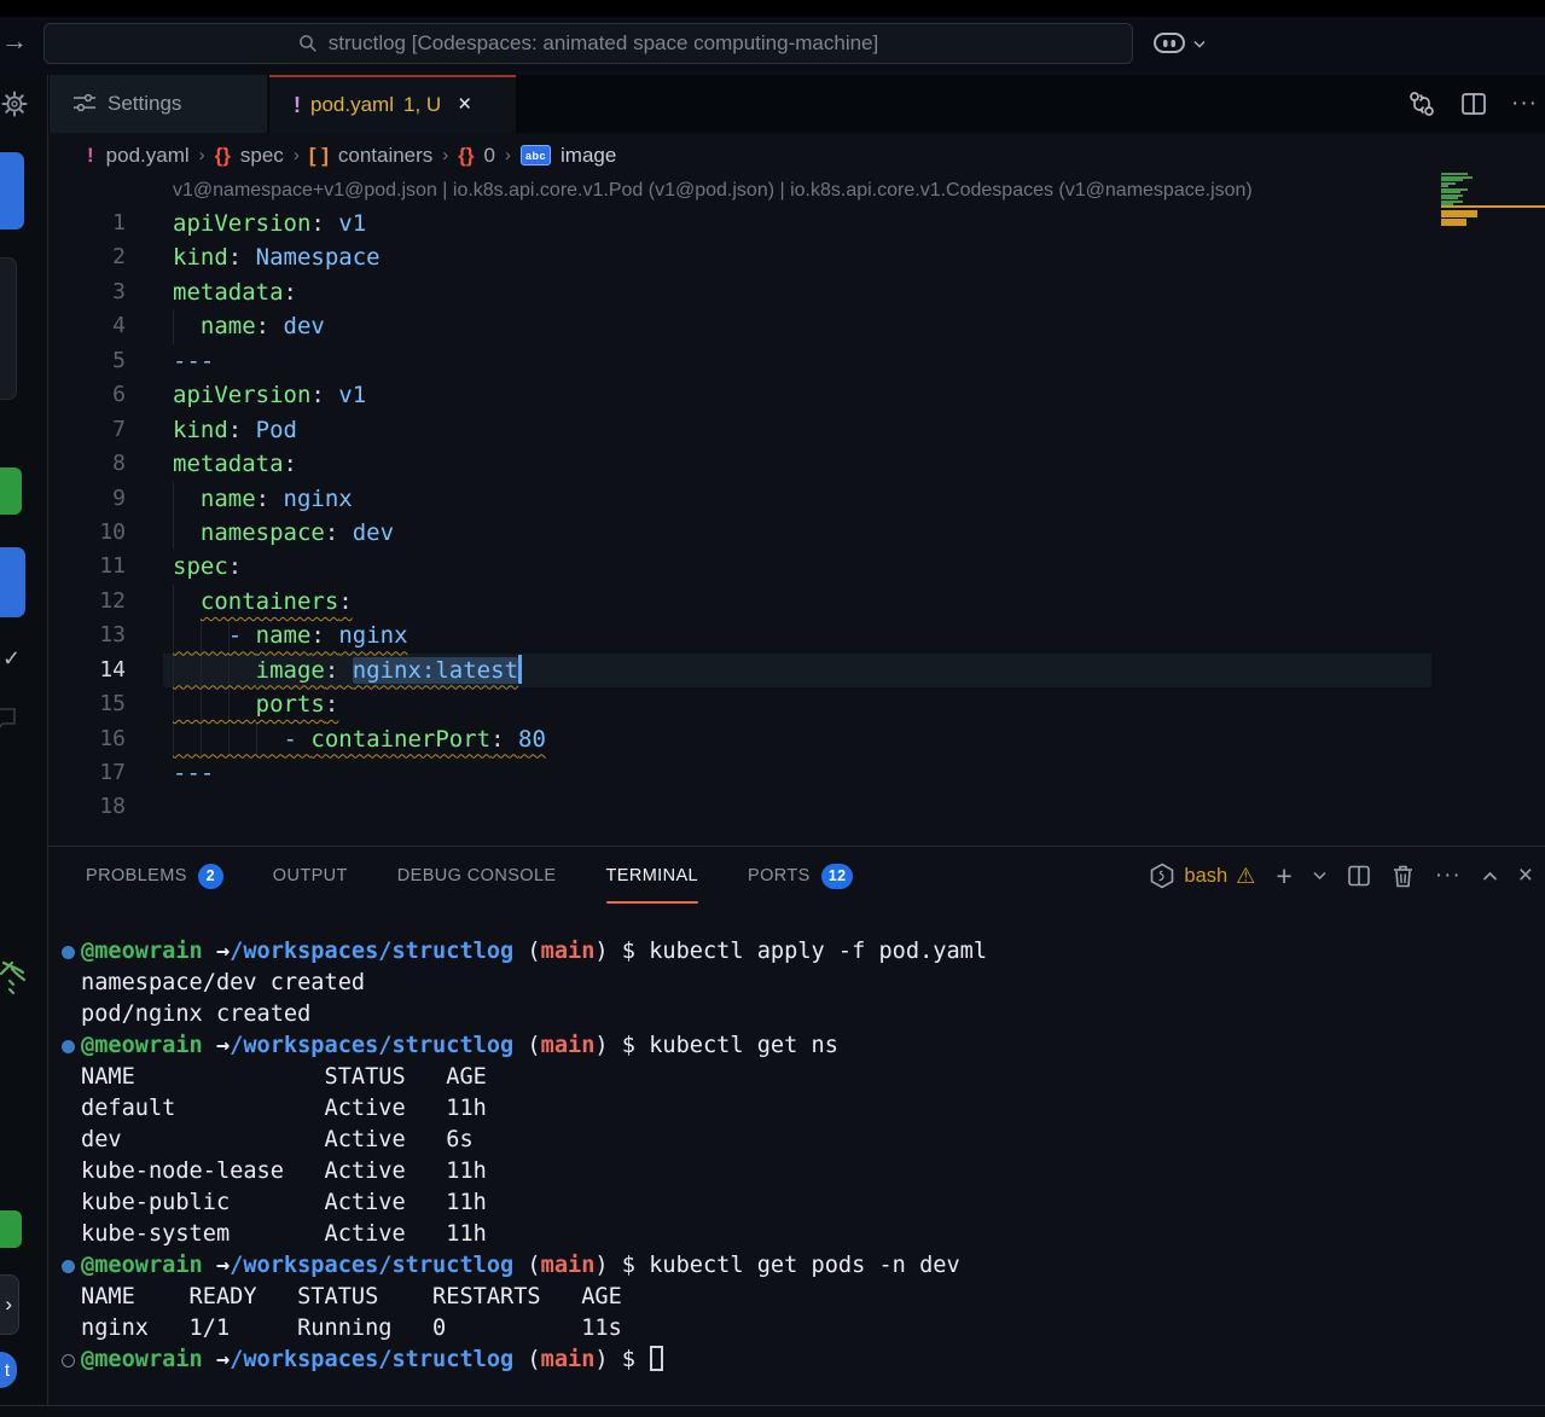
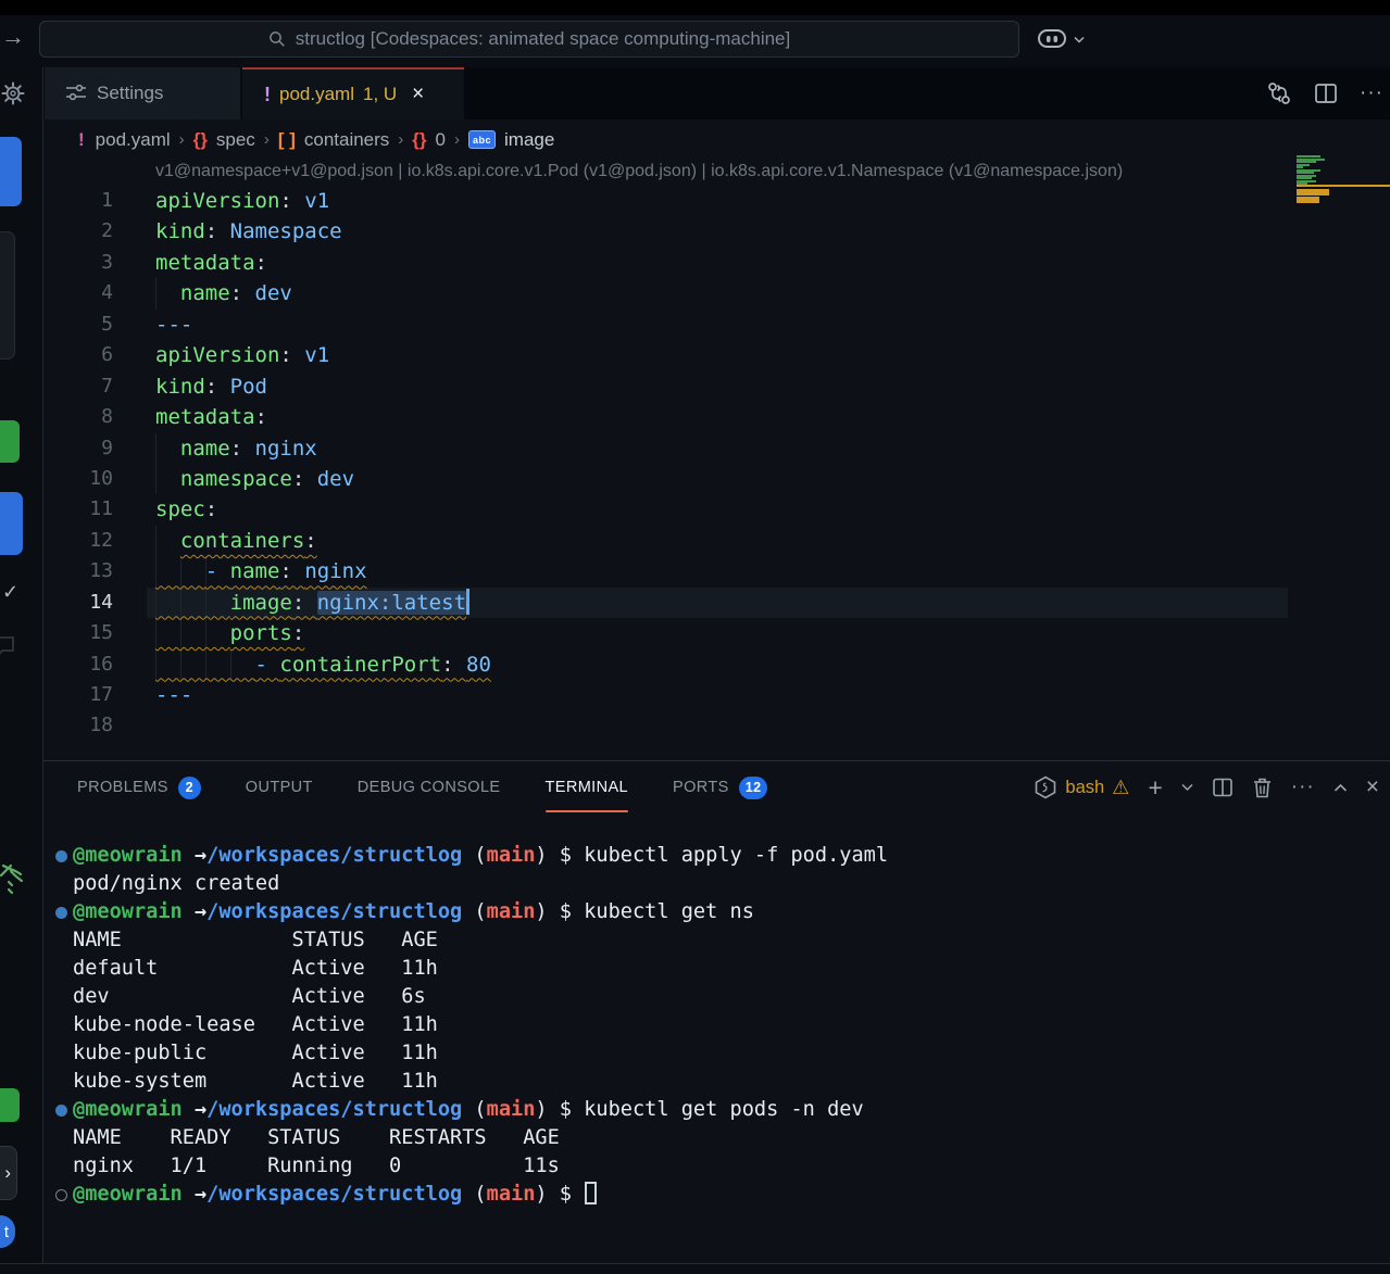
  →
  structlog [Codespaces: animated space computing-machine]
  ✓
  ›
  t
  Settings
  !
  pod.yaml
  1, U
  ×
  ···
  !
  pod.yaml
  ›
  {}
  spec
  ›
  [ ]
  containers
  ›
  {}
  0
  ›
  abc
  image
- v1@namespace+v1@pod.json | io.k8s.api.core.v1.Pod (v1@pod.json) | io.k8s.api.core.v1.Codespaces (v1@namespace.json)
+ v1@namespace+v1@pod.json | io.k8s.api.core.v1.Pod (v1@pod.json) | io.k8s.api.core.v1.Namespace (v1@namespace.json)
  1
  apiVersion: v1
  2
  kind: Namespace
  3
  metadata:
  4
  name: dev
  5
  ---
  6
  apiVersion: v1
  7
  kind: Pod
  8
  metadata:
  9
  name: nginx
  10
  namespace: dev
  11
  spec:
  12
  containers:
  13
  - name: nginx
  14
  image: nginx:latest
  15
  ports:
  16
  - containerPort: 80
  17
  ---
  18
  PROBLEMS
  2
  OUTPUT
  DEBUG CONSOLE
  TERMINAL
  PORTS
  12
  bash
  ⚠
  +
  ···
  ×
  @meowrain →/workspaces/structlog (main) $ kubectl apply -f pod.yaml
- namespace/dev created
  pod/nginx created
  @meowrain →/workspaces/structlog (main) $ kubectl get ns
  NAME STATUS AGE
  default Active 11h
  dev Active 6s
  kube-node-lease Active 11h
  kube-public Active 11h
  kube-system Active 11h
  @meowrain →/workspaces/structlog (main) $ kubectl get pods -n dev
  NAME READY STATUS RESTARTS AGE
  nginx 1/1 Running 0 11s
  @meowrain →/workspaces/structlog (main) $
